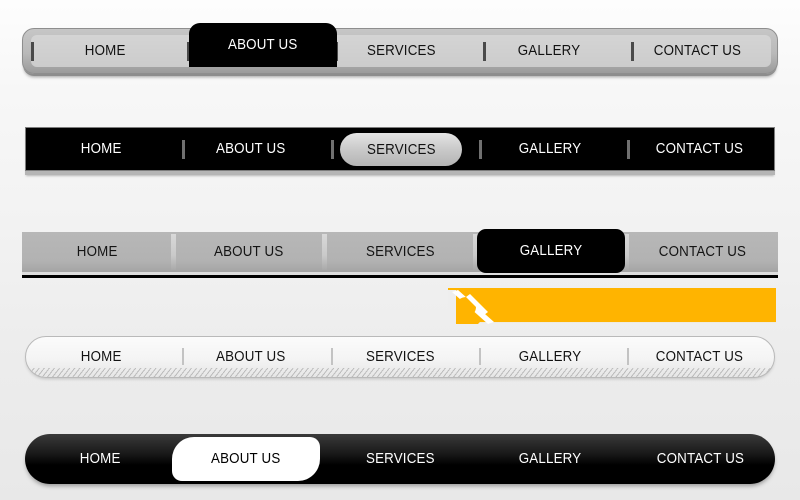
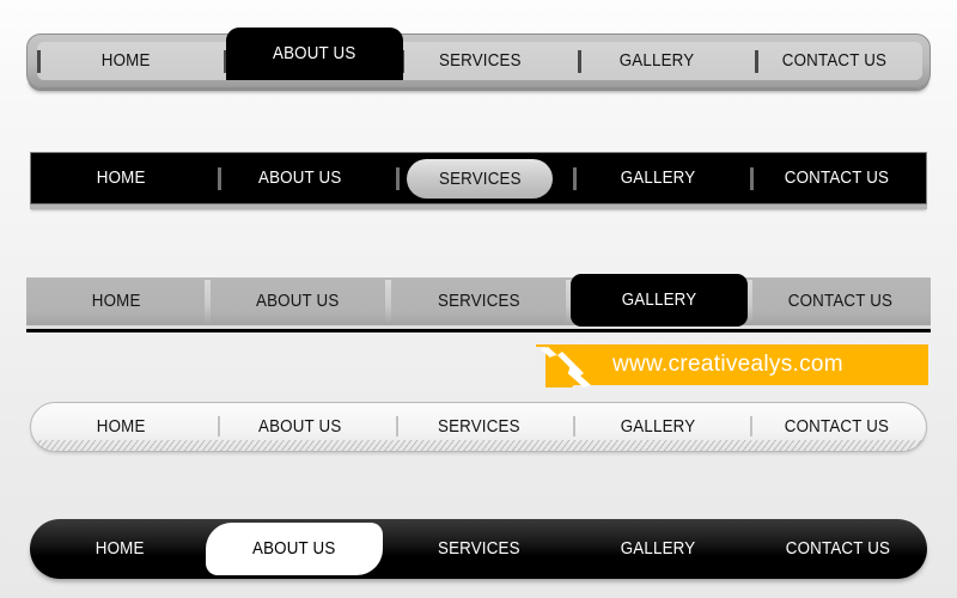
  HOME
  SERVICES
  GALLERY
  CONTACT US
  ABOUT US
  HOME
  ABOUT US
  GALLERY
  CONTACT US
  SERVICES
  HOME
  ABOUT US
  SERVICES
  CONTACT US
  GALLERY
+ www.creativealys.com
  HOME
  ABOUT US
  SERVICES
  GALLERY
  CONTACT US
  HOME
  SERVICES
  GALLERY
  CONTACT US
  ABOUT US
